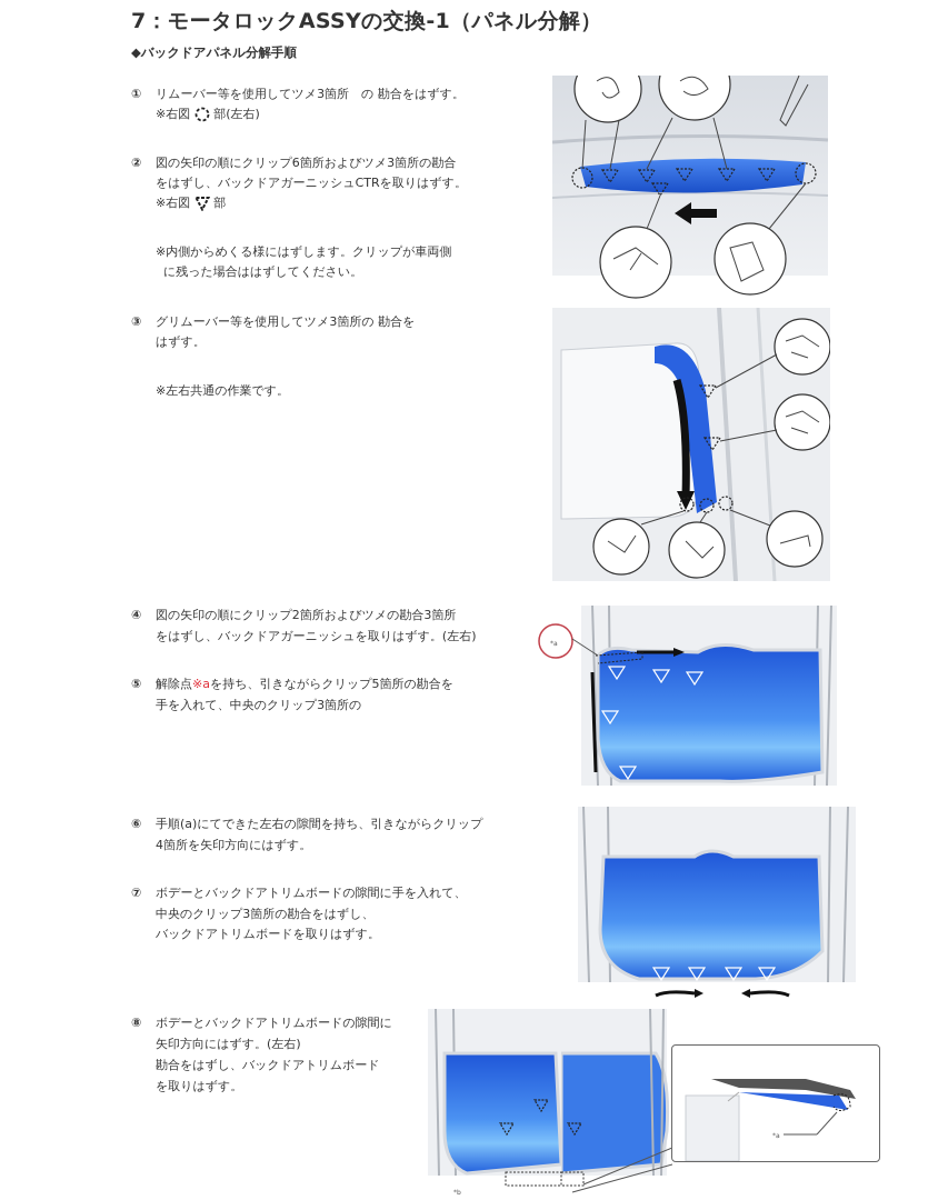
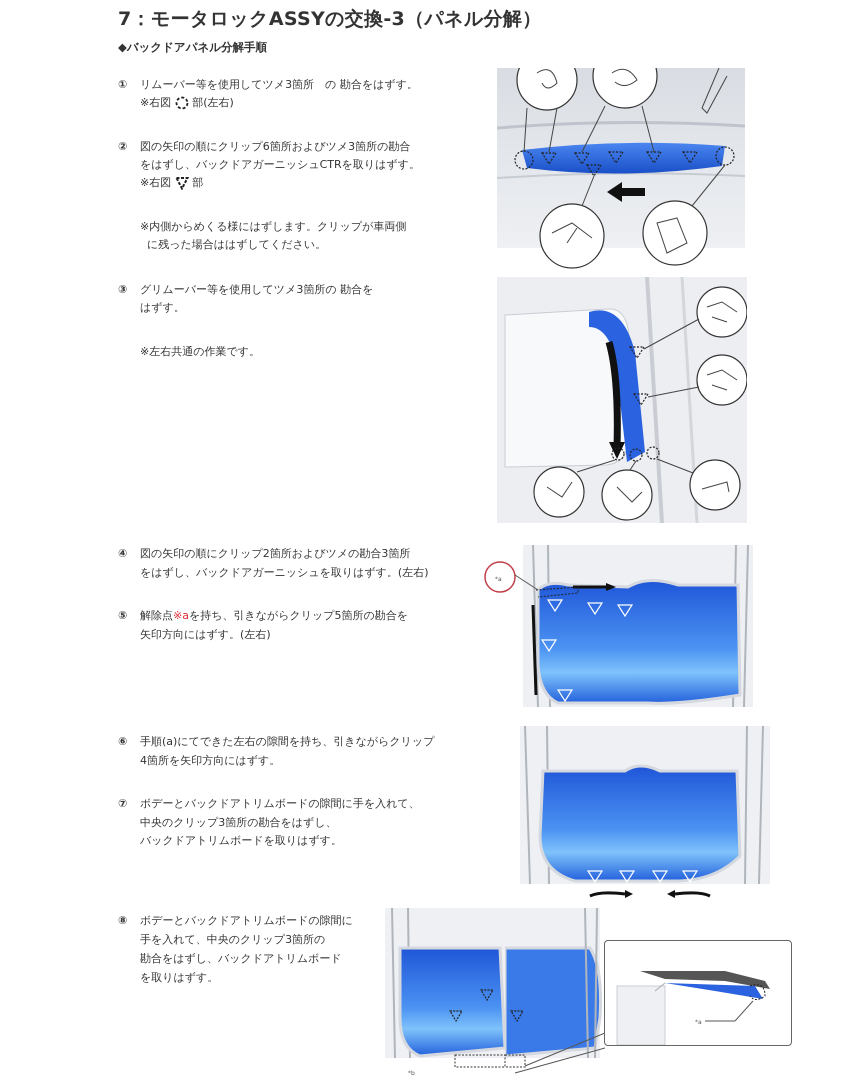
- 7：モータロックASSYの交換-1（パネル分解）
+ 7：モータロックASSYの交換-3（パネル分解）
  ◆バックドアパネル分解手順
  ①
  リムーバー等を使用してツメ3箇所 の 勘合をはずす。
  ※右図 部(左右)
  ②
  図の矢印の順にクリップ6箇所およびツメ3箇所の勘合
  をはずし、バックドアガーニッシュCTRを取りはずす。
  ※右図 部
  ※内側からめくる様にはずします。クリップが車両側
  に残った場合ははずしてください。
  ③
  グリムーバー等を使用してツメ3箇所の 勘合を
  はずす。
  ※左右共通の作業です。
  ④
  図の矢印の順にクリップ2箇所およびツメの勘合3箇所
  をはずし、バックドアガーニッシュを取りはずす。(左右)
  ⑤
  解除点※aを持ち、引きながらクリップ5箇所の勘合を
- 手を入れて、中央のクリップ3箇所の
+ 矢印方向にはずす。(左右)
  ⑥
  手順(a)にてできた左右の隙間を持ち、引きながらクリップ
  4箇所を矢印方向にはずす。
  ⑦
  ボデーとバックドアトリムボードの隙間に手を入れて、
  中央のクリップ3箇所の勘合をはずし、
  バックドアトリムボードを取りはずす。
  ⑧
  ボデーとバックドアトリムボードの隙間に
- 矢印方向にはずす。(左右)
+ 手を入れて、中央のクリップ3箇所の
  勘合をはずし、バックドアトリムボード
  を取りはずす。
